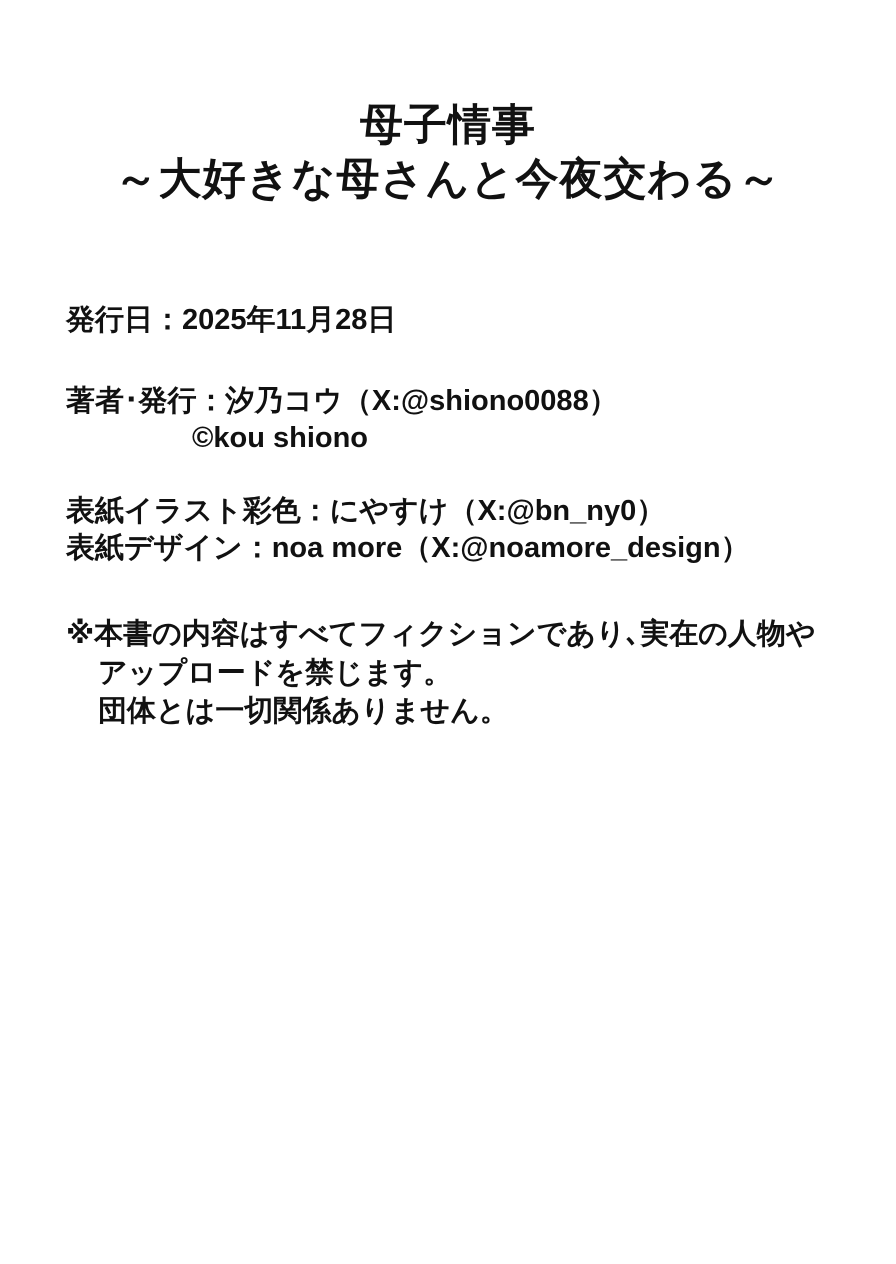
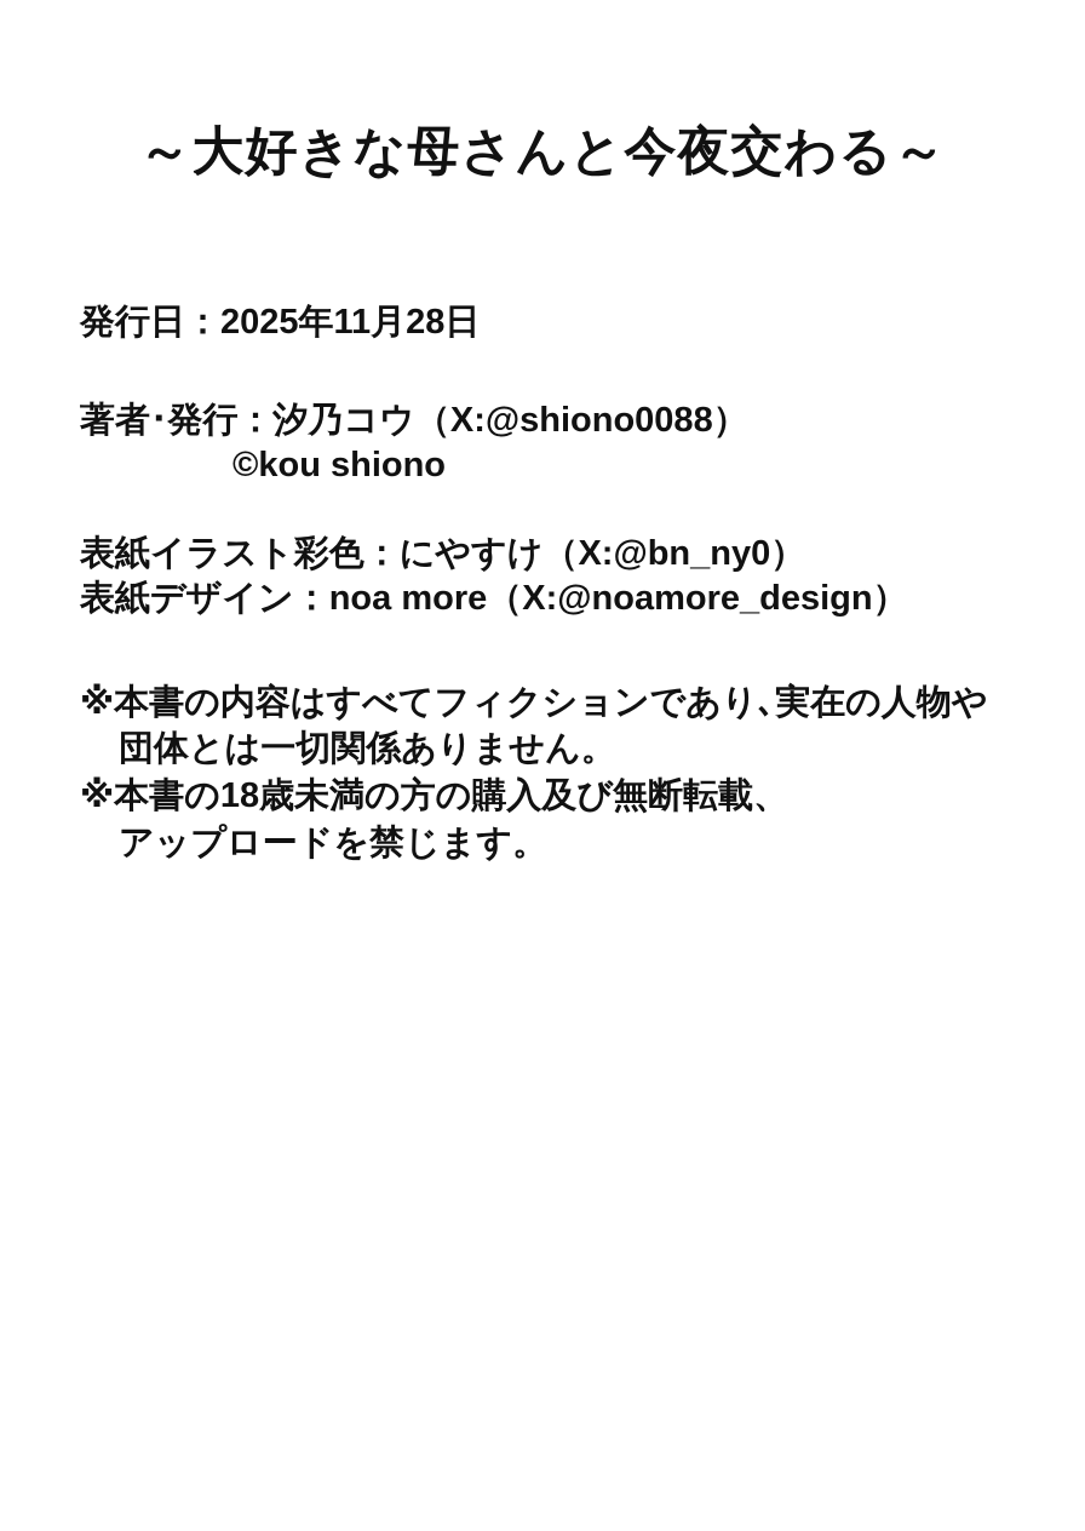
- 母子情事
  ～大好きな母さんと今夜交わる～
  発行日：2025年11月28日
  著者･発行：汐乃コウ（X:@shiono0088）
  ©kou shiono
  表紙イラスト彩色：にやすけ（X:@bn_ny0）
  表紙デザイン：noa more（X:@noamore_design）
  ※本書の内容はすべてフィクションであり､実在の人物や
- アップロードを禁じます。
+ 団体とは一切関係ありません。
+ ※本書の18歳未満の方の購入及び無断転載、
- 団体とは一切関係ありません。
+ アップロードを禁じます。
